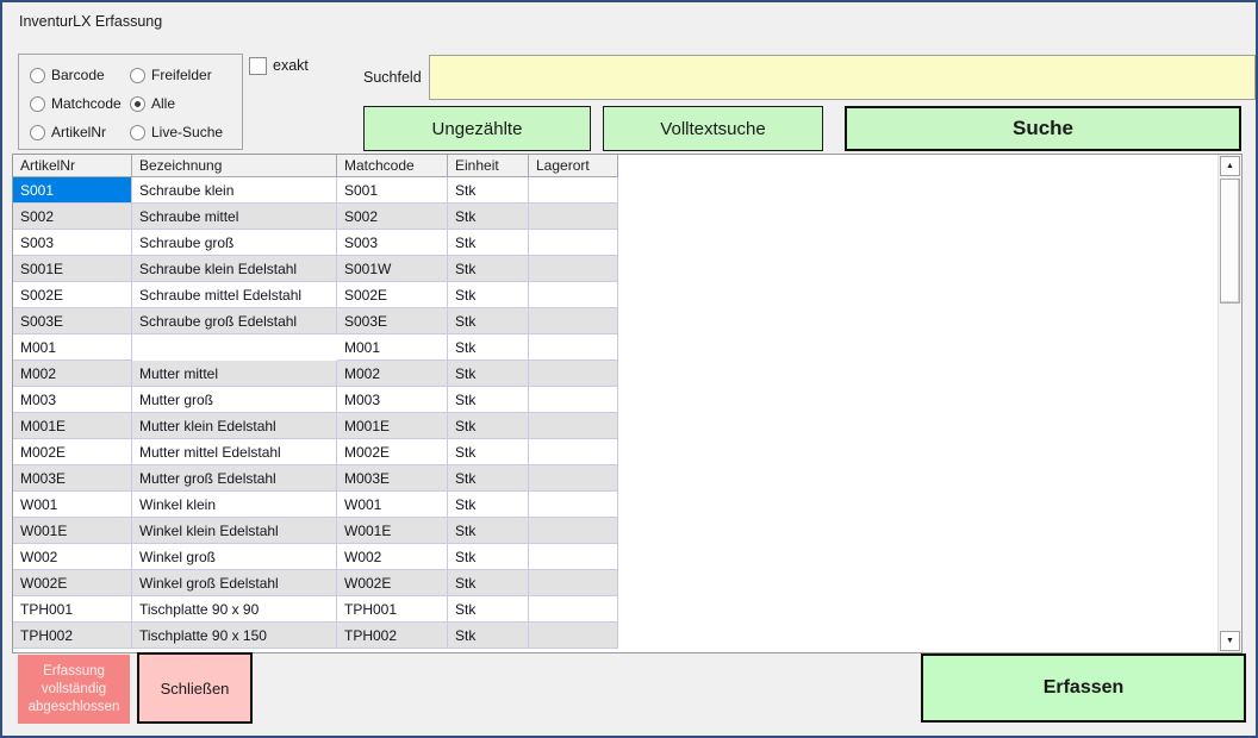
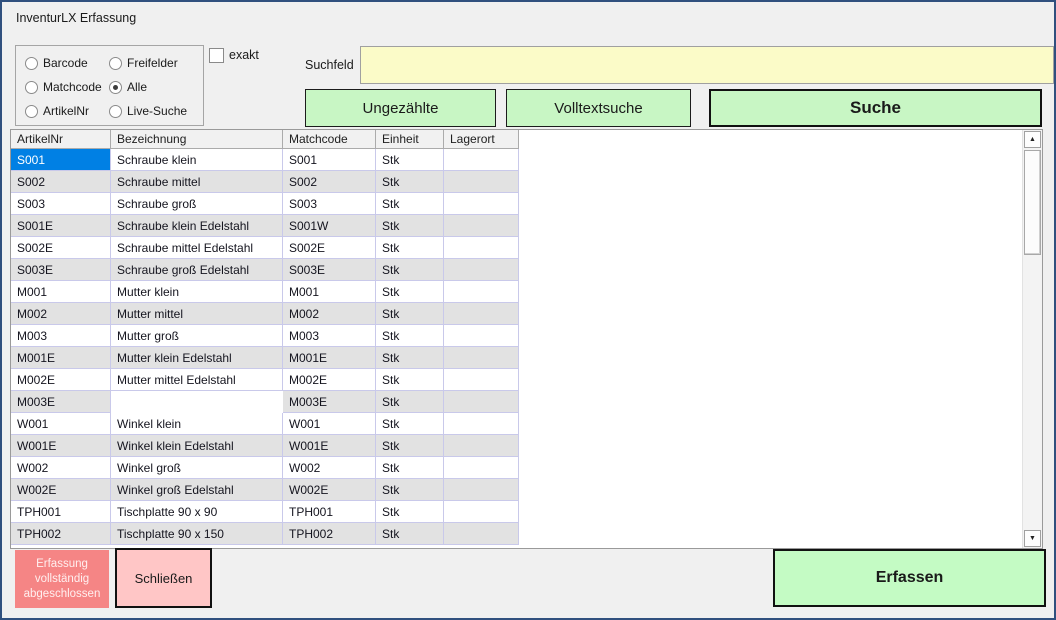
  InventurLX Erfassung
  Barcode
  Matchcode
  ArtikelNr
  Freifelder
  Alle
  Live-Suche
  exakt
  Suchfeld
  Ungezählte
  Volltextsuche
  Suche
  ArtikelNr
  Bezeichnung
  Matchcode
  Einheit
  Lagerort
  S001
  Schraube klein
  S001
  Stk
  S002
  Schraube mittel
  S002
  Stk
  S003
  Schraube groß
  S003
  Stk
  S001E
  Schraube klein Edelstahl
  S001W
  Stk
  S002E
  Schraube mittel Edelstahl
  S002E
  Stk
  S003E
  Schraube groß Edelstahl
  S003E
  Stk
  M001
+ Mutter klein
  M001
  Stk
  M002
  Mutter mittel
  M002
  Stk
  M003
  Mutter groß
  M003
  Stk
  M001E
  Mutter klein Edelstahl
  M001E
  Stk
  M002E
  Mutter mittel Edelstahl
  M002E
  Stk
  M003E
- Mutter groß Edelstahl
  M003E
  Stk
  W001
  Winkel klein
  W001
  Stk
  W001E
  Winkel klein Edelstahl
  W001E
  Stk
  W002
  Winkel groß
  W002
  Stk
  W002E
  Winkel groß Edelstahl
  W002E
  Stk
  TPH001
  Tischplatte 90 x 90
  TPH001
  Stk
  TPH002
  Tischplatte 90 x 150
  TPH002
  Stk
  Erfassung vollständig abgeschlossen
  Schließen
  Erfassen
